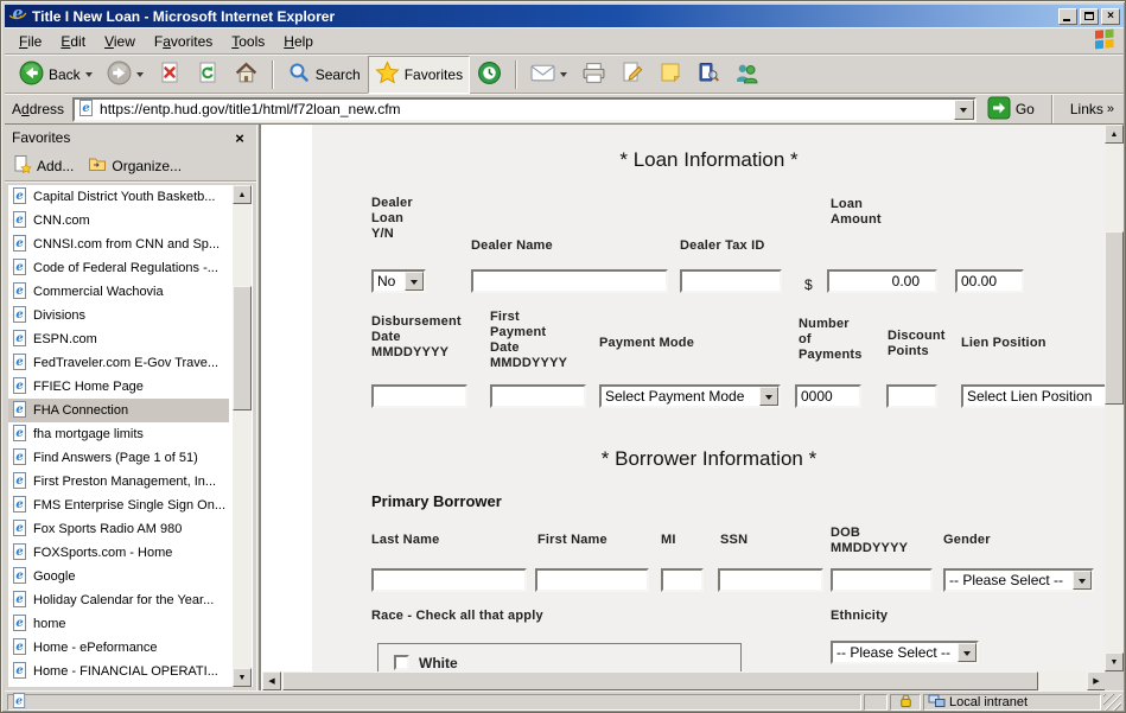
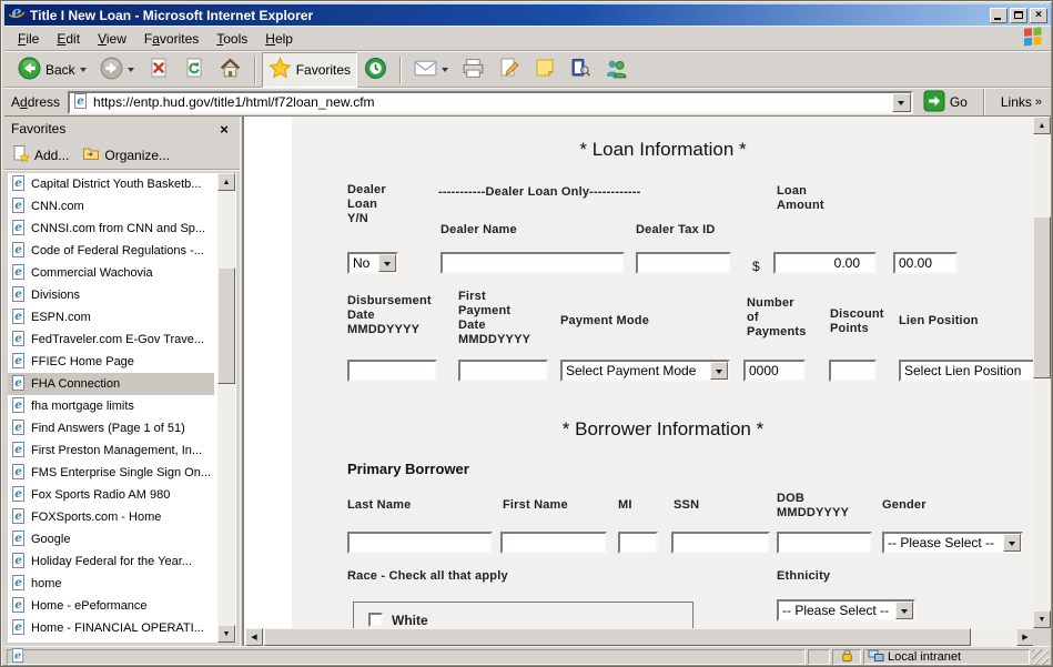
  e
  Title I New Loan - Microsoft Internet Explorer
  ×
  File
  Edit
  View
  Favorites
  Tools
  Help
  Back
- Search
  Favorites
  Address
  e
  https://entp.hud.gov/title1/html/f72loan_new.cfm
  Go
  Links
  »
  Favorites
  ×
  Add...
  Organize...
  e
  Capital District Youth Basketb...
  e
  CNN.com
  e
  CNNSI.com from CNN and Sp...
  e
  Code of Federal Regulations -...
  e
  Commercial Wachovia
  e
  Divisions
  e
  ESPN.com
  e
  FedTraveler.com E-Gov Trave...
  e
  FFIEC Home Page
  e
  FHA Connection
  e
  fha mortgage limits
  e
  Find Answers (Page 1 of 51)
  e
  First Preston Management, In...
  e
  FMS Enterprise Single Sign On...
  e
  Fox Sports Radio AM 980
  e
  FOXSports.com - Home
  e
  Google
  e
- Holiday Calendar for the Year...
+ Holiday Federal for the Year...
  e
  home
  e
  Home - ePeformance
  e
  Home - FINANCIAL OPERATI...
  * Loan Information *
  Dealer
  Loan
  Y/N
+ -----------Dealer Loan Only------------
  Dealer Name
  Dealer Tax ID
  Loan
  Amount
  No
  $
  0.00
  00.00
  Disbursement
  Date
  MMDDYYYY
  First
  Payment
  Date
  MMDDYYYY
  Payment Mode
  Number
  of
  Payments
  Discount
  Points
  Lien Position
  Select Payment Mode
  0000
  Select Lien Position
  * Borrower Information *
  Primary Borrower
  Last Name
  First Name
  MI
  SSN
  DOB
  MMDDYYYY
  Gender
  -- Please Select --
  Race - Check all that apply
  Ethnicity
  White
  -- Please Select --
  e
  Local intranet
